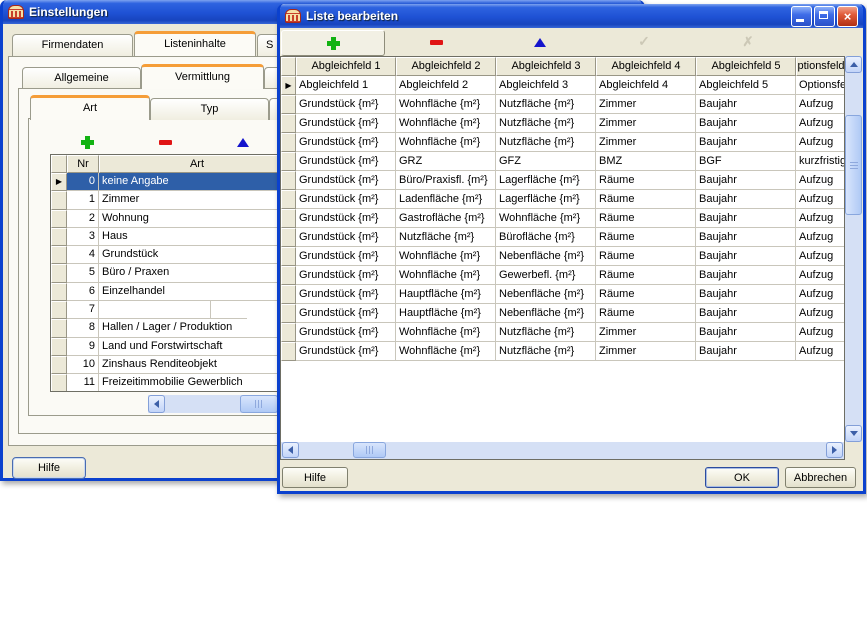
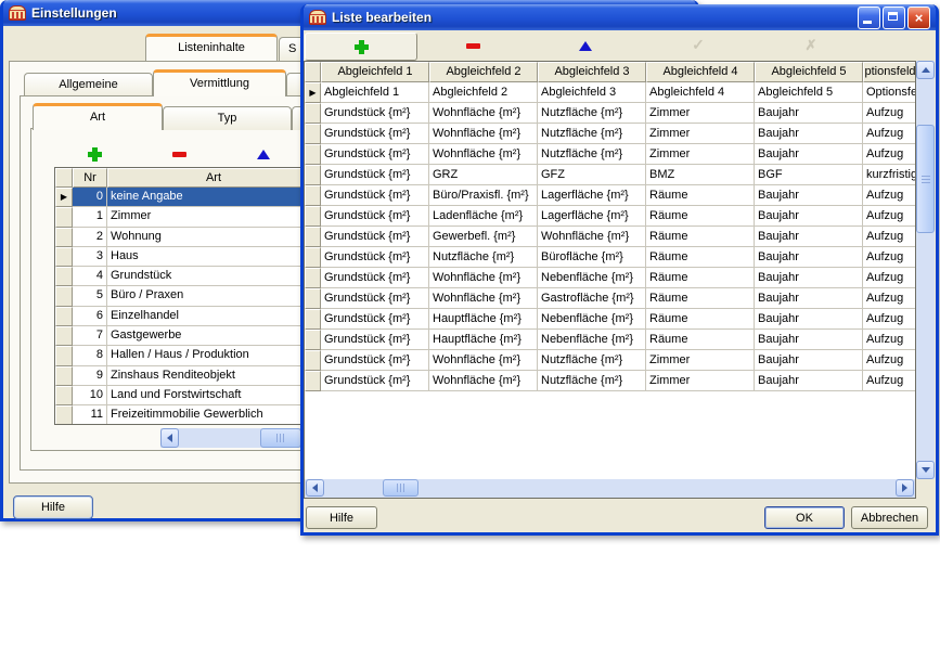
  Einstellungen
- Firmendaten
  Listeninhalte
  S
  Allgemeine
  Vermittlung
  Art
  Typ
  Nr
  Art
  ▶
  0
  keine Angabe
  1
  Zimmer
  2
  Wohnung
  3
  Haus
  4
  Grundstück
  5
  Büro / Praxen
  6
  Einzelhandel
  7
+ Gastgewerbe
  8
- Hallen / Lager / Produktion
+ Hallen / Haus / Produktion
  9
- Land und Forstwirtschaft
+ Zinshaus Renditeobjekt
  10
- Zinshaus Renditeobjekt
+ Land und Forstwirtschaft
  11
  Freizeitimmobilie Gewerblich
  Hilfe
  Liste bearbeiten
  ×
  Abgleichfeld 1
  Abgleichfeld 2
  Abgleichfeld 3
  Abgleichfeld 4
  Abgleichfeld 5
  ptionsfeld
  ▶
  Abgleichfeld 1
  Abgleichfeld 2
  Abgleichfeld 3
  Abgleichfeld 4
  Abgleichfeld 5
  Optionsfe
  Grundstück {m²}
  Wohnfläche {m²}
  Nutzfläche {m²}
  Zimmer
  Baujahr
  Aufzug
  Grundstück {m²}
  Wohnfläche {m²}
  Nutzfläche {m²}
  Zimmer
  Baujahr
  Aufzug
  Grundstück {m²}
  Wohnfläche {m²}
  Nutzfläche {m²}
  Zimmer
  Baujahr
  Aufzug
  Grundstück {m²}
  GRZ
  GFZ
  BMZ
  BGF
  kurzfristig
  Grundstück {m²}
  Büro/Praxisfl. {m²}
  Lagerfläche {m²}
  Räume
  Baujahr
  Aufzug
  Grundstück {m²}
  Ladenfläche {m²}
  Lagerfläche {m²}
  Räume
  Baujahr
  Aufzug
  Grundstück {m²}
- Gastrofläche {m²}
+ Gewerbefl. {m²}
  Wohnfläche {m²}
  Räume
  Baujahr
  Aufzug
  Grundstück {m²}
  Nutzfläche {m²}
  Bürofläche {m²}
  Räume
  Baujahr
  Aufzug
  Grundstück {m²}
  Wohnfläche {m²}
  Nebenfläche {m²}
  Räume
  Baujahr
  Aufzug
  Grundstück {m²}
  Wohnfläche {m²}
- Gewerbefl. {m²}
+ Gastrofläche {m²}
  Räume
  Baujahr
  Aufzug
  Grundstück {m²}
  Hauptfläche {m²}
  Nebenfläche {m²}
  Räume
  Baujahr
  Aufzug
  Grundstück {m²}
  Hauptfläche {m²}
  Nebenfläche {m²}
  Räume
  Baujahr
  Aufzug
  Grundstück {m²}
  Wohnfläche {m²}
  Nutzfläche {m²}
  Zimmer
  Baujahr
  Aufzug
  Grundstück {m²}
  Wohnfläche {m²}
  Nutzfläche {m²}
  Zimmer
  Baujahr
  Aufzug
  Hilfe
  OK
  Abbrechen
